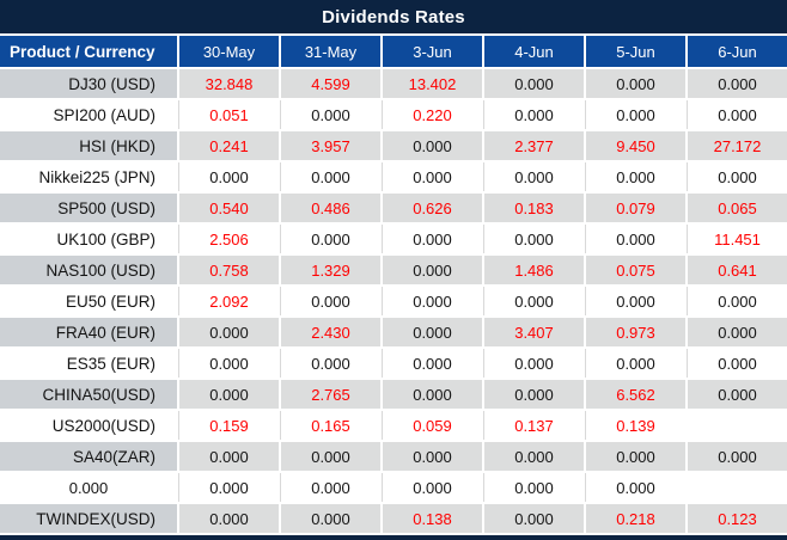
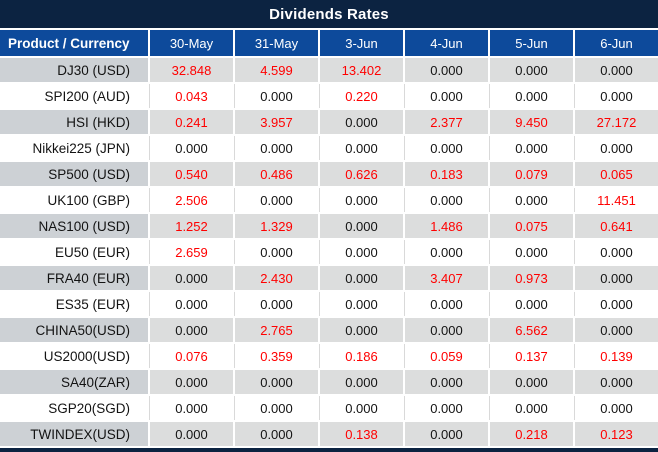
  Dividends Rates
  Product / Currency
  30-May
  31-May
  3-Jun
  4-Jun
  5-Jun
  6-Jun
  DJ30 (USD)
  32.848
  4.599
  13.402
  0.000
  0.000
  0.000
  SPI200 (AUD)
- 0.051
+ 0.043
  0.000
  0.220
  0.000
  0.000
  0.000
  HSI (HKD)
  0.241
  3.957
  0.000
  2.377
  9.450
  27.172
  Nikkei225 (JPN)
  0.000
  0.000
  0.000
  0.000
  0.000
  0.000
  SP500 (USD)
  0.540
  0.486
  0.626
  0.183
  0.079
  0.065
  UK100 (GBP)
  2.506
  0.000
  0.000
  0.000
  0.000
  11.451
  NAS100 (USD)
- 0.758
+ 1.252
  1.329
  0.000
  1.486
  0.075
  0.641
  EU50 (EUR)
- 2.092
+ 2.659
  0.000
  0.000
  0.000
  0.000
  0.000
  FRA40 (EUR)
  0.000
  2.430
  0.000
  3.407
  0.973
  0.000
  ES35 (EUR)
  0.000
  0.000
  0.000
  0.000
  0.000
  0.000
  CHINA50(USD)
  0.000
  2.765
  0.000
  0.000
  6.562
  0.000
  US2000(USD)
+ 0.076
- 0.159
+ 0.359
- 0.165
+ 0.186
  0.059
  0.137
  0.139
  SA40(ZAR)
  0.000
  0.000
  0.000
  0.000
  0.000
  0.000
+ SGP20(SGD)
  0.000
  0.000
  0.000
  0.000
  0.000
  0.000
  TWINDEX(USD)
  0.000
  0.000
  0.138
  0.000
  0.218
  0.123
